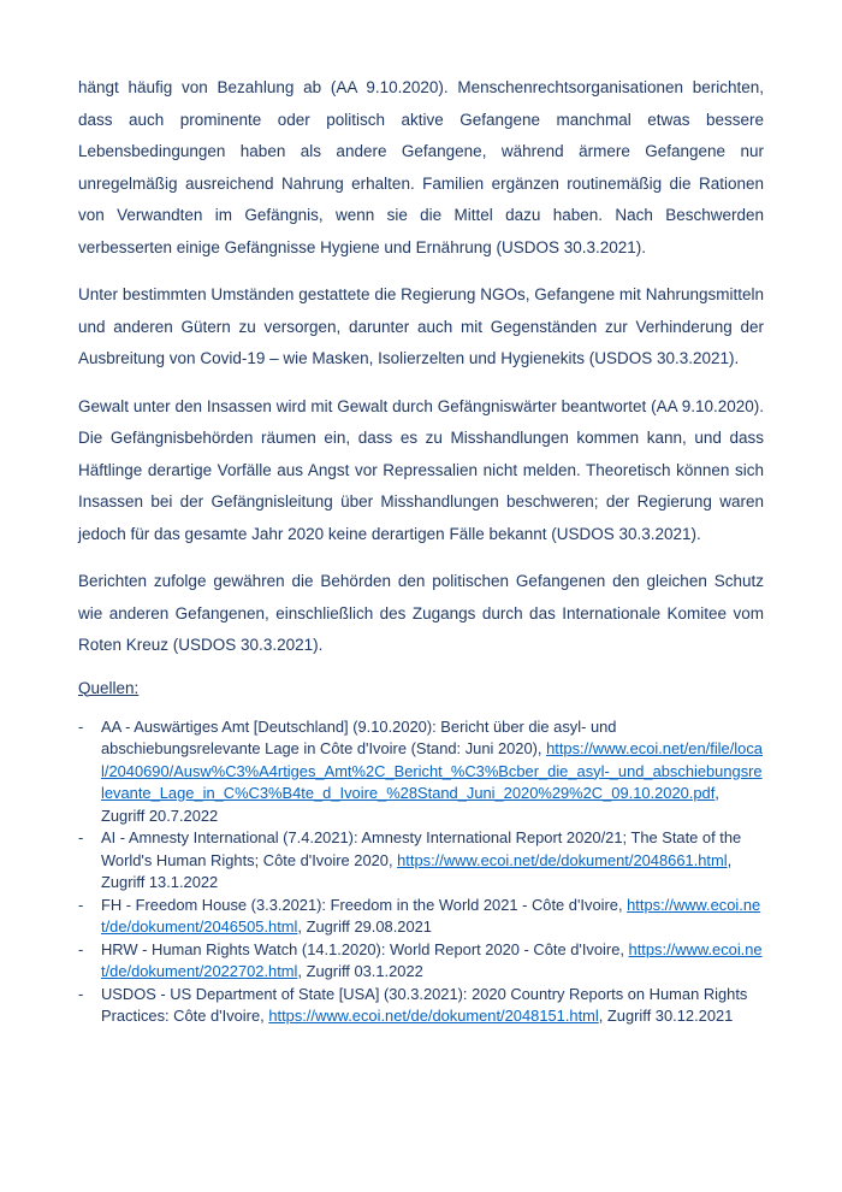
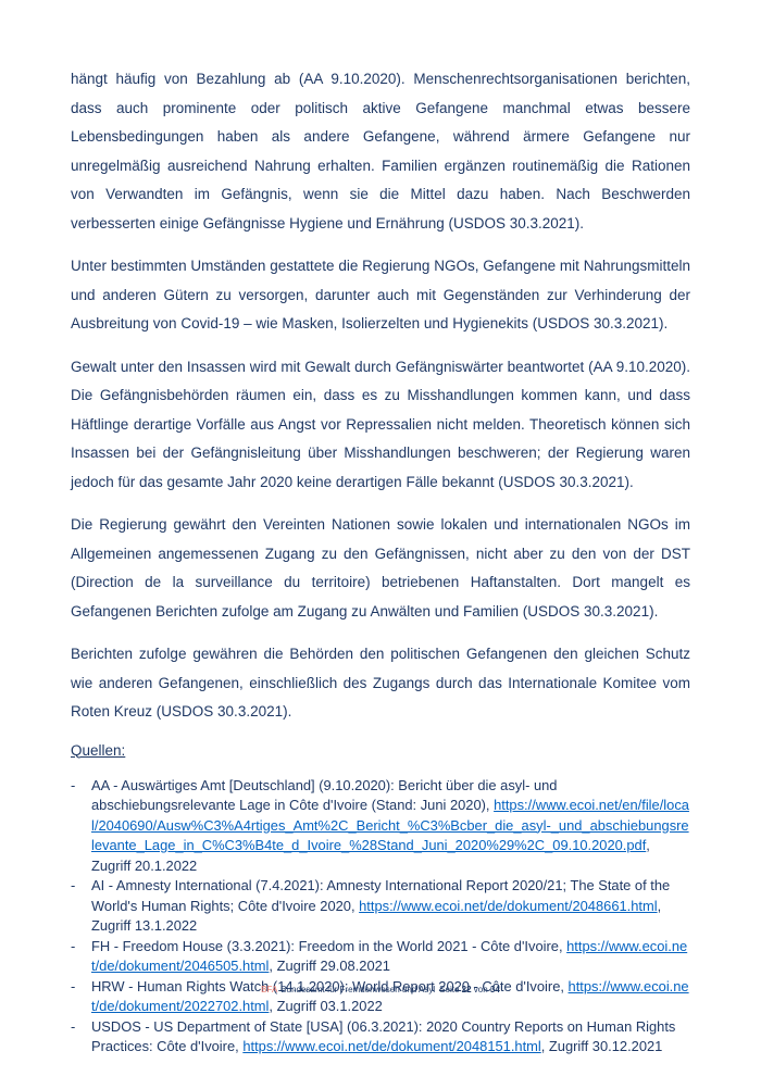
  hängt häufig von Bezahlung ab (AA 9.10.2020). Menschenrechtsorganisationen berichten, dass auch prominente oder politisch aktive Gefangene manchmal etwas bessere Lebensbedingungen haben als andere Gefangene, während ärmere Gefangene nur unregelmäßig ausreichend Nahrung erhalten. Familien ergänzen routinemäßig die Rationen von Verwandten im Gefängnis, wenn sie die Mittel dazu haben. Nach Beschwerden verbesserten einige Gefängnisse Hygiene und Ernährung (USDOS 30.3.2021).
  Unter bestimmten Umständen gestattete die Regierung NGOs, Gefangene mit Nahrungsmitteln und anderen Gütern zu versorgen, darunter auch mit Gegenständen zur Verhinderung der Ausbreitung von Covid-19 – wie Masken, Isolierzelten und Hygienekits (USDOS 30.3.2021).
  Gewalt unter den Insassen wird mit Gewalt durch Gefängniswärter beantwortet (AA 9.10.2020). Die Gefängnisbehörden räumen ein, dass es zu Misshandlungen kommen kann, und dass Häftlinge derartige Vorfälle aus Angst vor Repressalien nicht melden. Theoretisch können sich Insassen bei der Gefängnisleitung über Misshandlungen beschweren; der Regierung waren jedoch für das gesamte Jahr 2020 keine derartigen Fälle bekannt (USDOS 30.3.2021).
+ Die Regierung gewährt den Vereinten Nationen sowie lokalen und internationalen NGOs im Allgemeinen angemessenen Zugang zu den Gefängnissen, nicht aber zu den von der DST (Direction de la surveillance du territoire) betriebenen Haftanstalten. Dort mangelt es Gefangenen Berichten zufolge am Zugang zu Anwälten und Familien (USDOS 30.3.2021).
  Berichten zufolge gewähren die Behörden den politischen Gefangenen den gleichen Schutz wie anderen Gefangenen, einschließlich des Zugangs durch das Internationale Komitee vom Roten Kreuz (USDOS 30.3.2021).
  Quellen:
  -
- AA - Auswärtiges Amt [Deutschland] (9.10.2020): Bericht über die asyl- und abschiebungsrelevante Lage in Côte d'Ivoire (Stand: Juni 2020), https://www.ecoi.net/en/file/local/2040690/Ausw%C3%A4rtiges_Amt%2C_Bericht_%C3%Bcber_die_asyl-_und_abschiebungsrelevante_Lage_in_C%C3%B4te_d_Ivoire_%28Stand_Juni_2020%29%2C_09.10.2020.pdf, Zugriff 20.7.2022
+ AA - Auswärtiges Amt [Deutschland] (9.10.2020): Bericht über die asyl- und abschiebungsrelevante Lage in Côte d'Ivoire (Stand: Juni 2020), https://www.ecoi.net/en/file/local/2040690/Ausw%C3%A4rtiges_Amt%2C_Bericht_%C3%Bcber_die_asyl-_und_abschiebungsrelevante_Lage_in_C%C3%B4te_d_Ivoire_%28Stand_Juni_2020%29%2C_09.10.2020.pdf, Zugriff 20.1.2022
  -
  AI - Amnesty International (7.4.2021): Amnesty International Report 2020/21; The State of the World's Human Rights; Côte d'Ivoire 2020, https://www.ecoi.net/de/dokument/2048661.html, Zugriff 13.1.2022
  -
  FH - Freedom House (3.3.2021): Freedom in the World 2021 - Côte d'Ivoire, https://www.ecoi.net/de/dokument/2046505.html, Zugriff 29.08.2021
  -
  HRW - Human Rights Watch (14.1.2020): World Report 2020 - Côte d'Ivoire, https://www.ecoi.net/de/dokument/2022702.html, Zugriff 03.1.2022
  -
- USDOS - US Department of State [USA] (30.3.2021): 2020 Country Reports on Human Rights Practices: Côte d'Ivoire, https://www.ecoi.net/de/dokument/2048151.html, Zugriff 30.12.2021
+ USDOS - US Department of State [USA] (06.3.2021): 2020 Country Reports on Human Rights Practices: Côte d'Ivoire, https://www.ecoi.net/de/dokument/2048151.html, Zugriff 30.12.2021
+ BFA Bundesamt für Fremdenwesen und Asyl Seite 22 von 34
